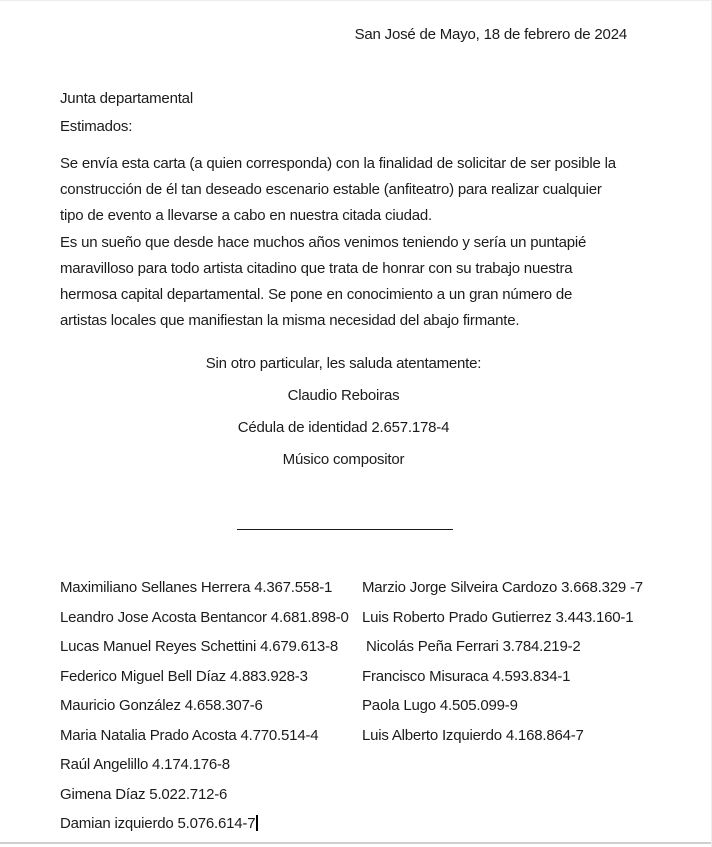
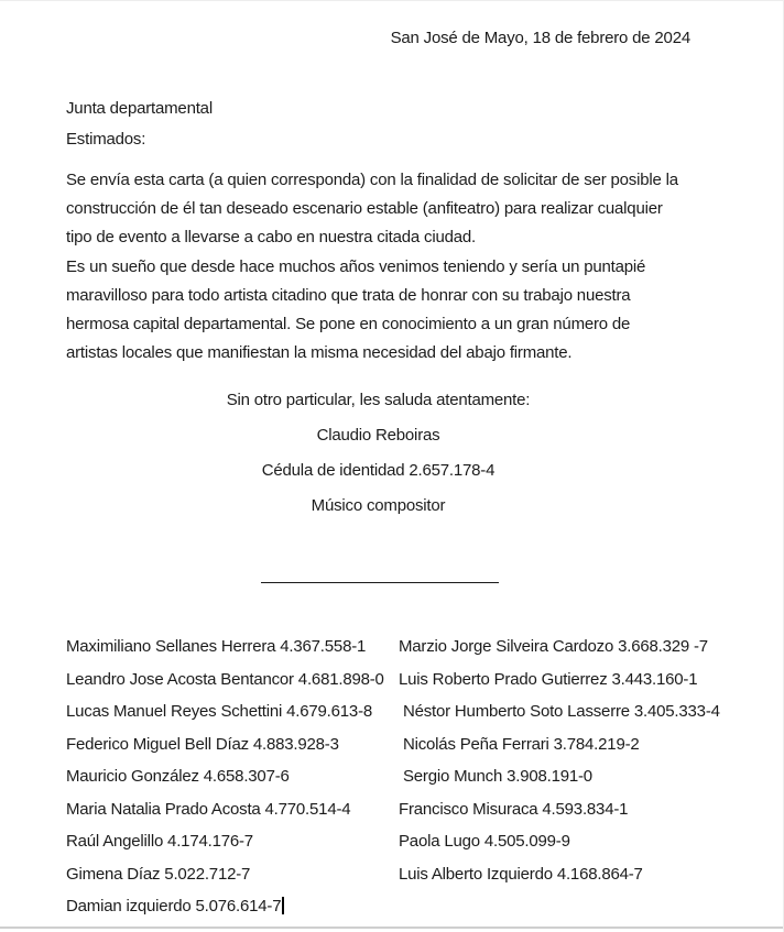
  San José de Mayo, 18 de febrero de 2024
  Junta departamental
  Estimados:
  Se envía esta carta (a quien corresponda) con la finalidad de solicitar de ser posible la
  construcción de él tan deseado escenario estable (anfiteatro) para realizar cualquier
  tipo de evento a llevarse a cabo en nuestra citada ciudad.
  Es un sueño que desde hace muchos años venimos teniendo y sería un puntapié
  maravilloso para todo artista citadino que trata de honrar con su trabajo nuestra
  hermosa capital departamental. Se pone en conocimiento a un gran número de
  artistas locales que manifiestan la misma necesidad del abajo firmante.
  Sin otro particular, les saluda atentamente:
  Claudio Reboiras
  Cédula de identidad 2.657.178-4
  Músico compositor
  Maximiliano Sellanes Herrera 4.367.558-1
  Leandro Jose Acosta Bentancor 4.681.898-0
  Lucas Manuel Reyes Schettini 4.679.613-8
  Federico Miguel Bell Díaz 4.883.928-3
  Mauricio González 4.658.307-6
  Maria Natalia Prado Acosta 4.770.514-4
- Raúl Angelillo 4.174.176-8
+ Raúl Angelillo 4.174.176-7
- Gimena Díaz 5.022.712-6
+ Gimena Díaz 5.022.712-7
  Damian izquierdo 5.076.614-7
  Marzio Jorge Silveira Cardozo 3.668.329 -7
  Luis Roberto Prado Gutierrez 3.443.160-1
+ Néstor Humberto Soto Lasserre 3.405.333-4
  Nicolás Peña Ferrari 3.784.219-2
+ Sergio Munch 3.908.191-0
  Francisco Misuraca 4.593.834-1
  Paola Lugo 4.505.099-9
  Luis Alberto Izquierdo 4.168.864-7
